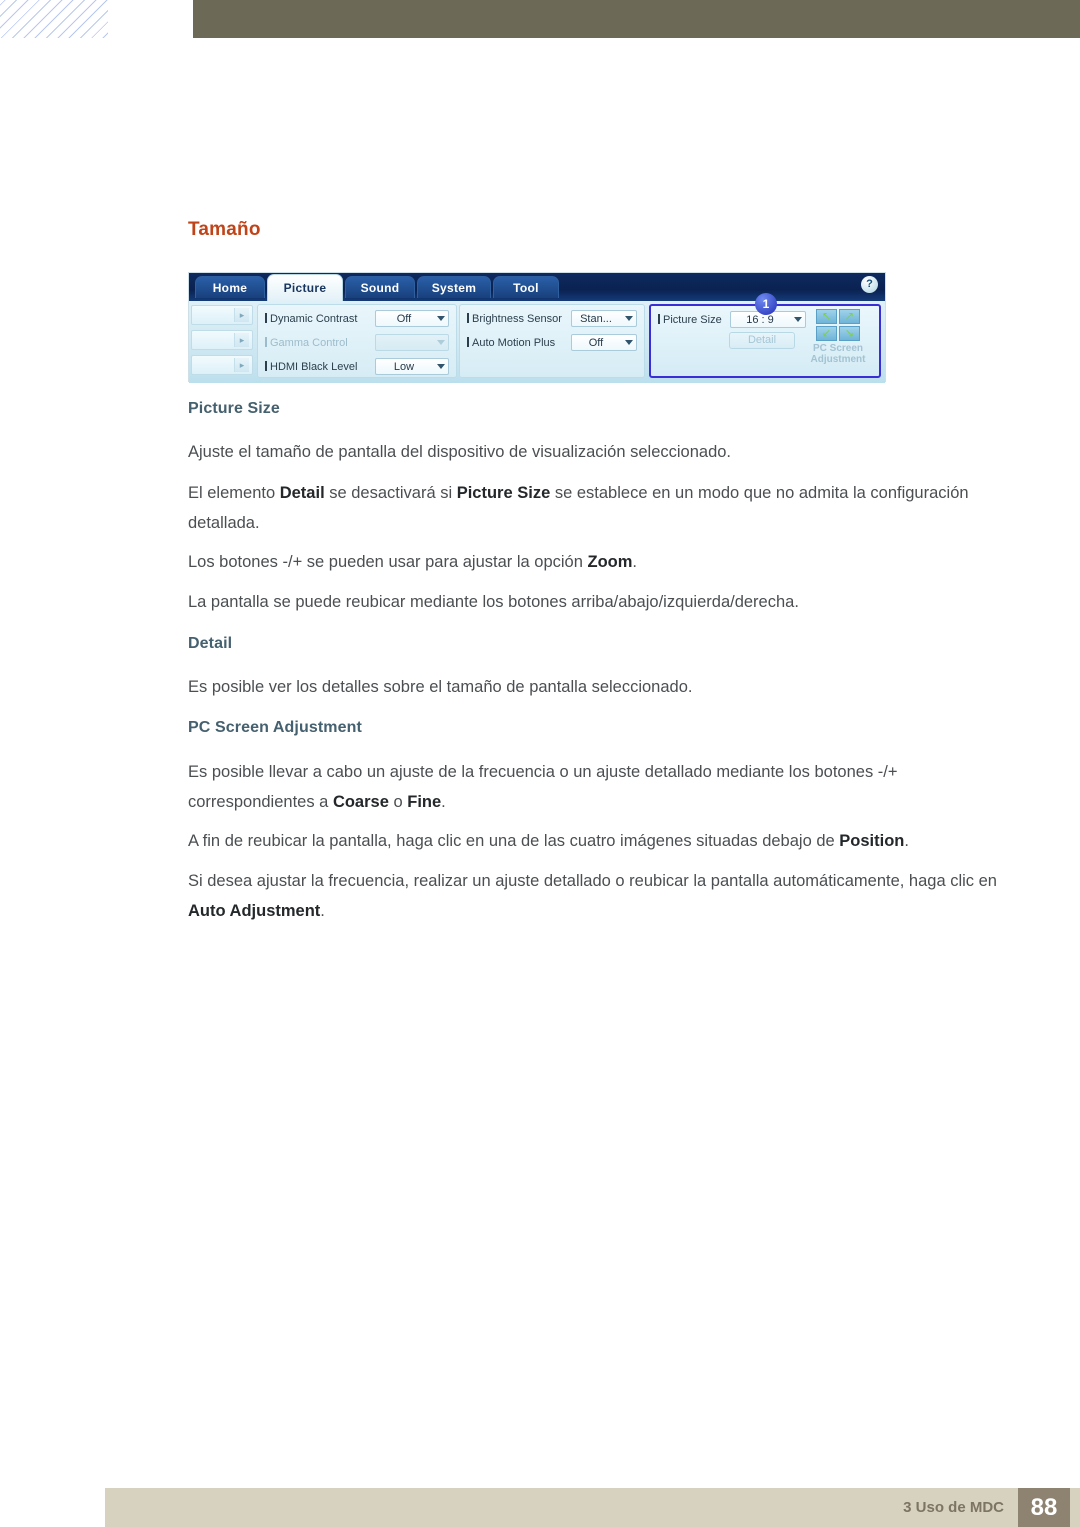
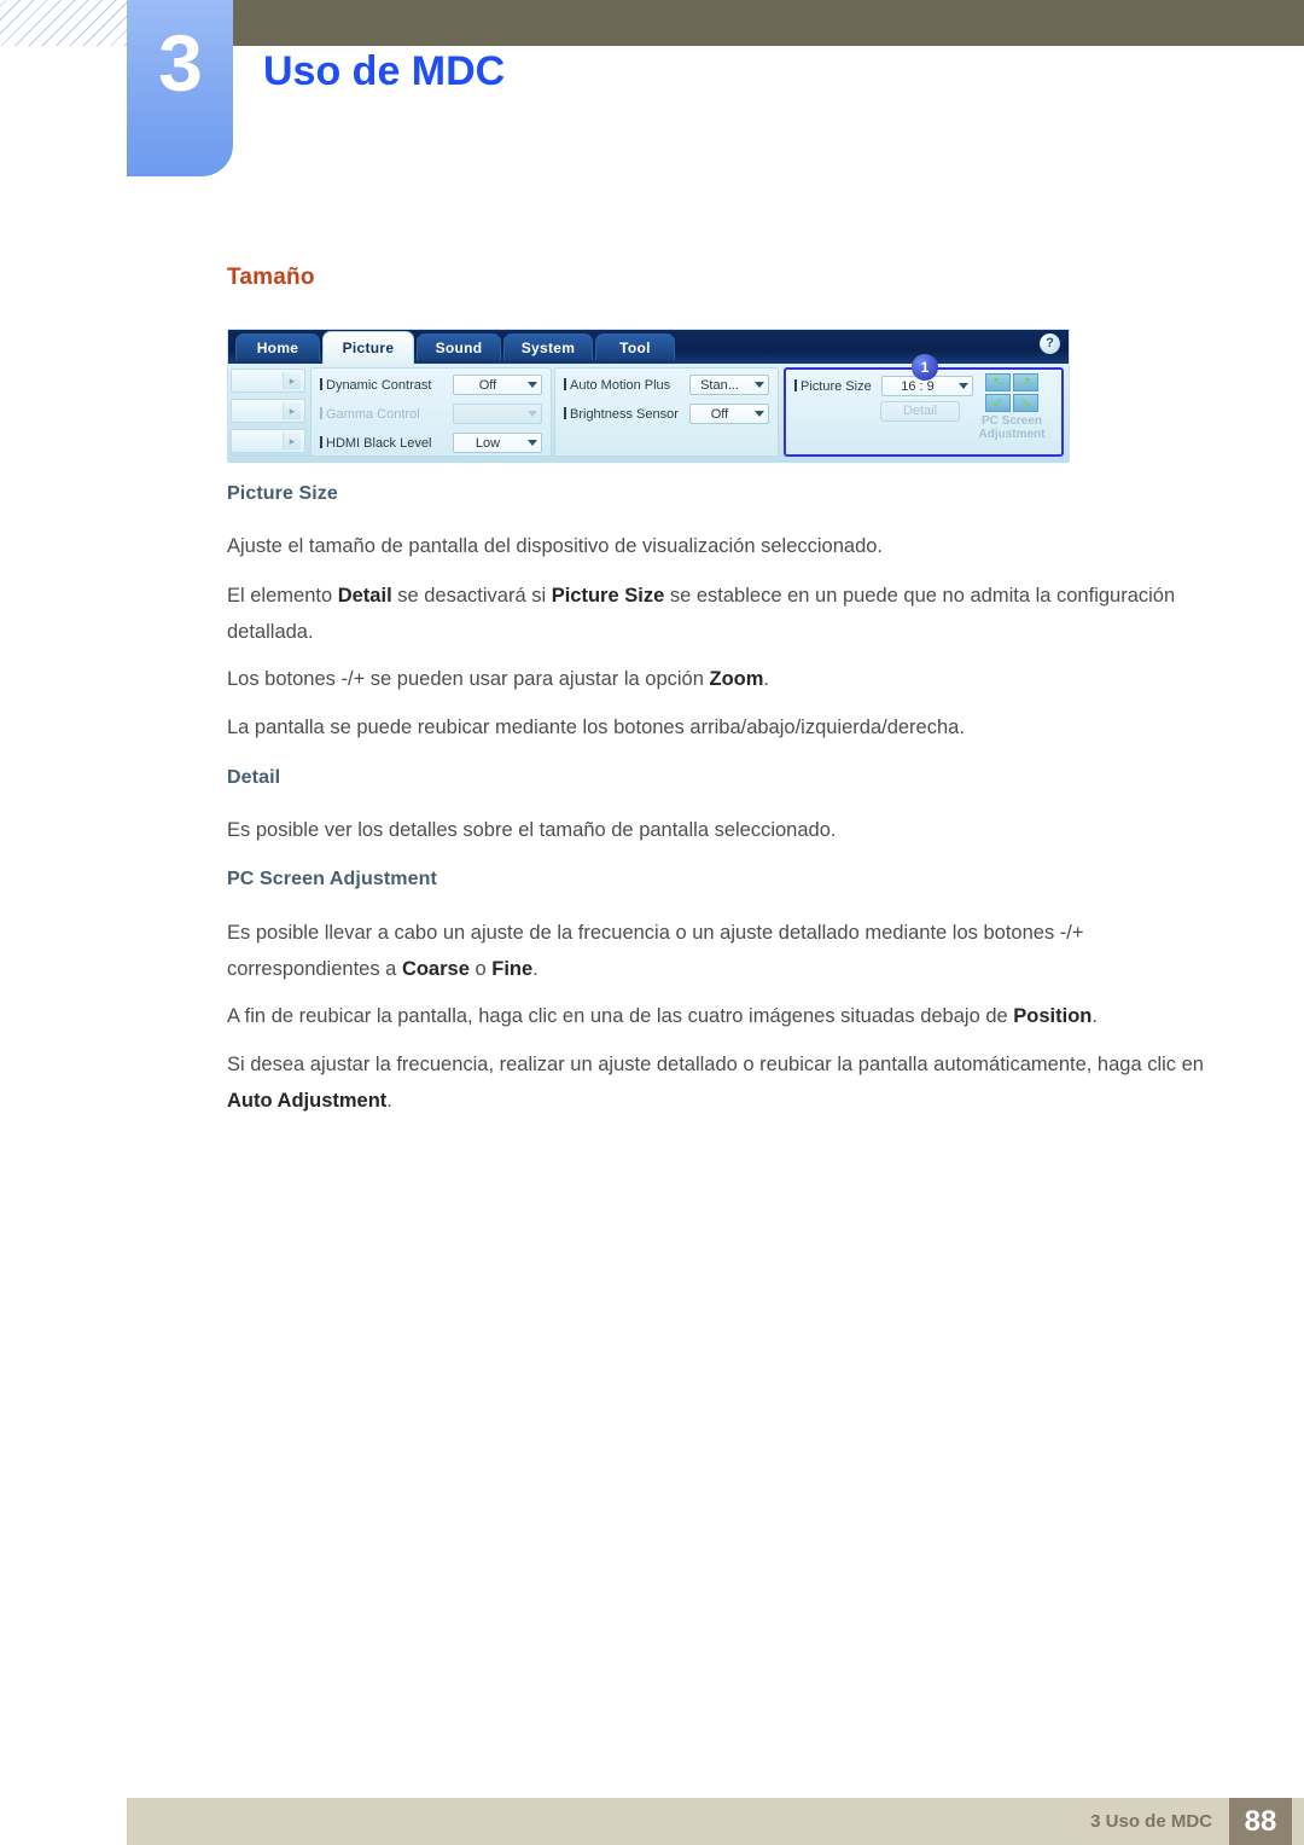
+ 3
+ Uso de MDC
  Tamaño
  Home
  Picture
  Sound
  System
  Tool
  ?
  ▸
  ▸
  ▸
  Dynamic Contrast
  Off
  Gamma Control
  HDMI Black Level
  Low
- Brightness Sensor
+ Auto Motion Plus
  Stan...
- Auto Motion Plus
+ Brightness Sensor
  Off
  Picture Size
  16 : 9
  Detail
  ↖
  ↗
  ↙
  ↘
  PC Screen Adjustment
  1
  Picture Size
  Ajuste el tamaño de pantalla del dispositivo de visualización seleccionado.
- El elemento Detail se desactivará si Picture Size se establece en un modo que no admita la configuración detallada.
+ El elemento Detail se desactivará si Picture Size se establece en un puede que no admita la configuración detallada.
  Los botones -/+ se pueden usar para ajustar la opción Zoom.
  La pantalla se puede reubicar mediante los botones arriba/abajo/izquierda/derecha.
  Detail
  Es posible ver los detalles sobre el tamaño de pantalla seleccionado.
  PC Screen Adjustment
  Es posible llevar a cabo un ajuste de la frecuencia o un ajuste detallado mediante los botones -/+ correspondientes a Coarse o Fine.
  A fin de reubicar la pantalla, haga clic en una de las cuatro imágenes situadas debajo de Position.
  Si desea ajustar la frecuencia, realizar un ajuste detallado o reubicar la pantalla automáticamente, haga clic en Auto Adjustment.
  3 Uso de MDC
  88
